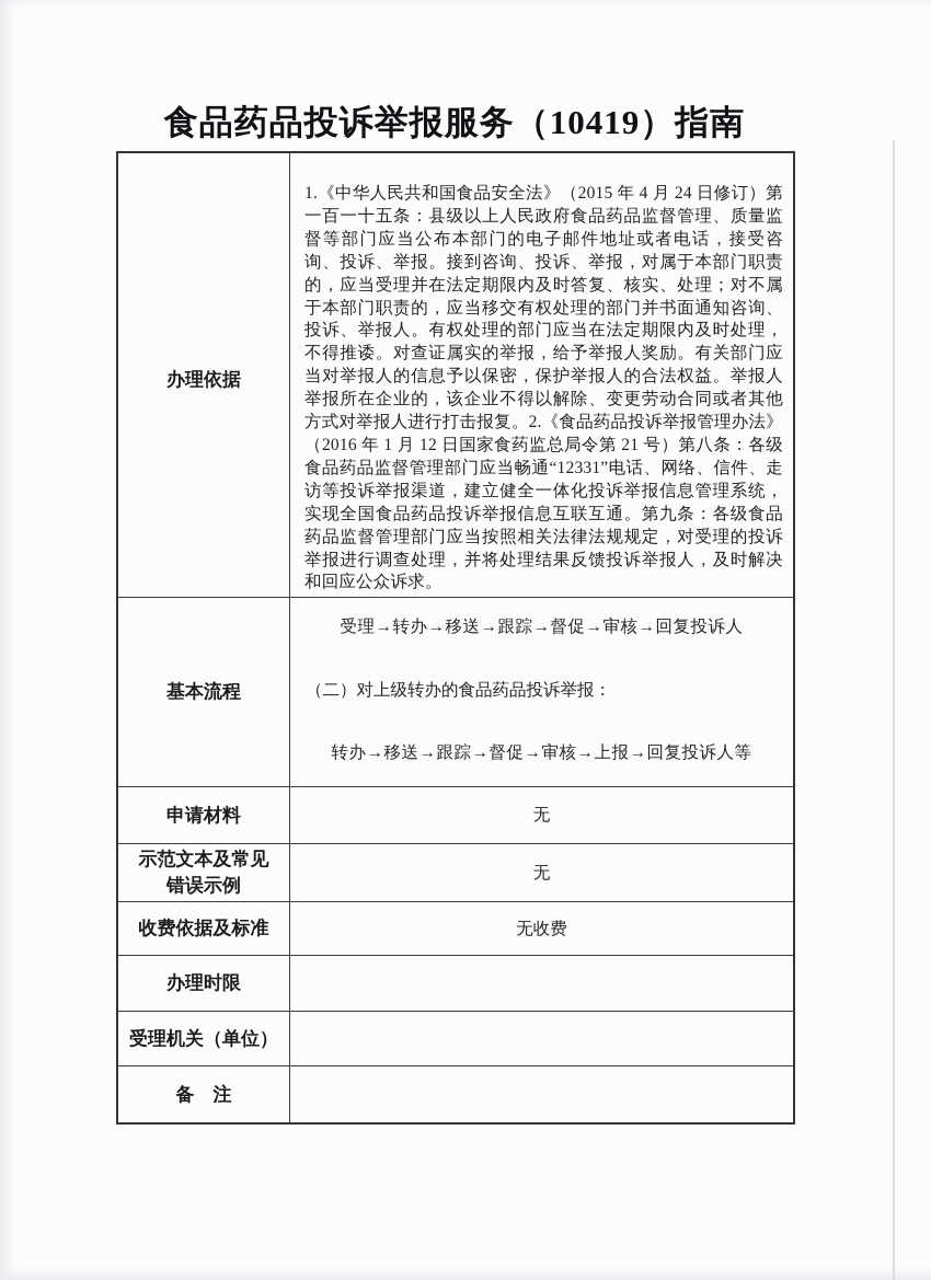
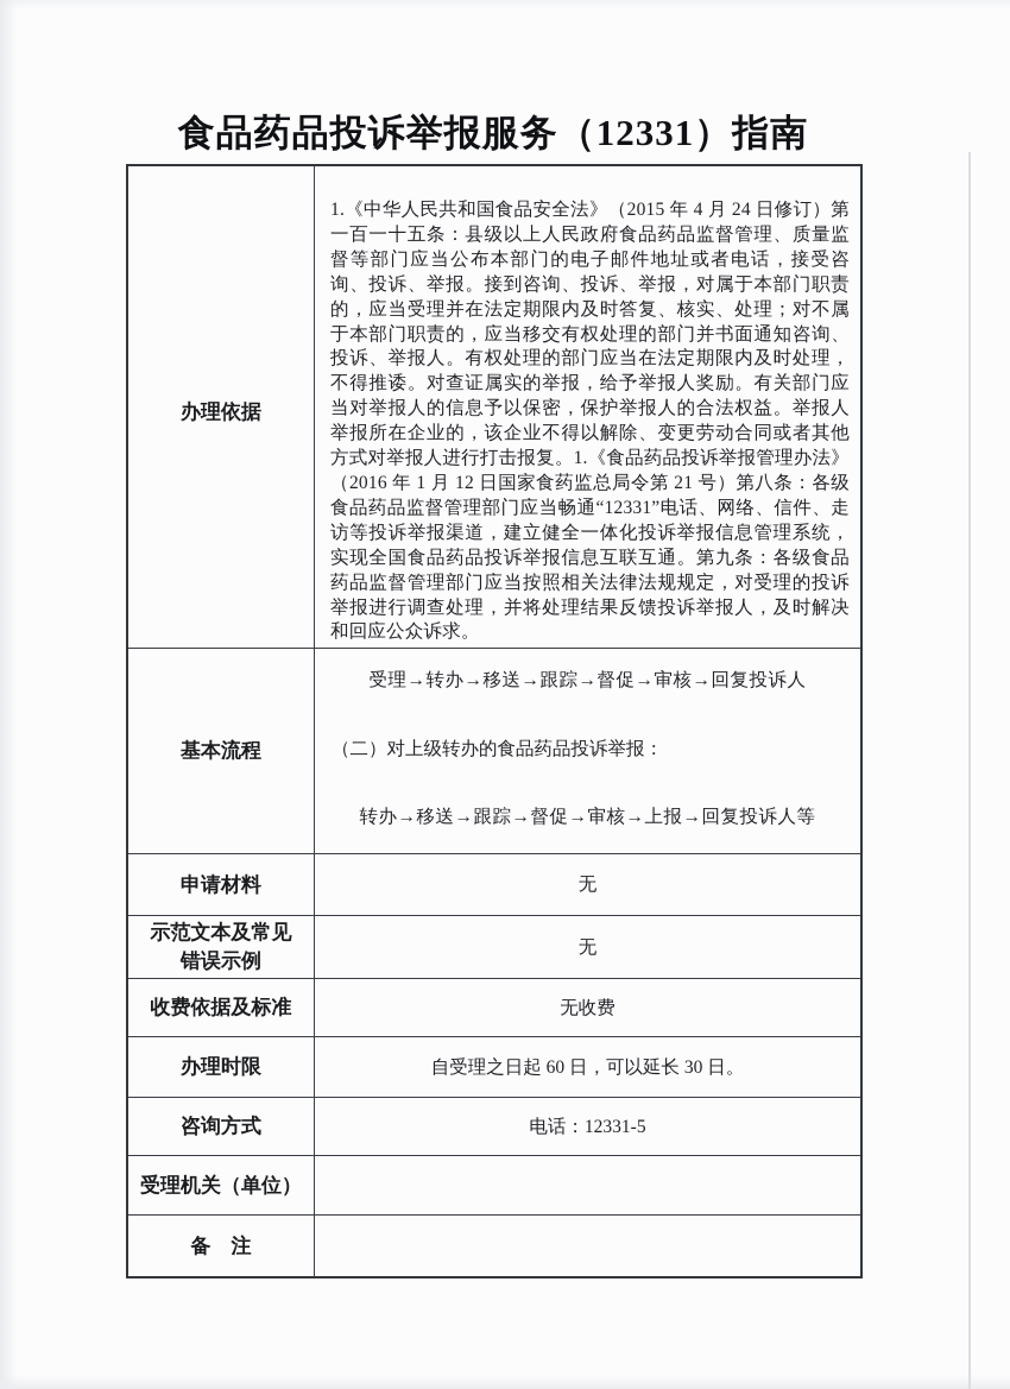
- 食品药品投诉举报服务（10419）指南
+ 食品药品投诉举报服务（12331）指南
  办理依据
- 1.《中华人民共和国食品安全法》（2015 年 4 月 24 日修订）第一百一十五条：县级以上人民政府食品药品监督管理、质量监督等部门应当公布本部门的电子邮件地址或者电话，接受咨询、投诉、举报。接到咨询、投诉、举报，对属于本部门职责的，应当受理并在法定期限内及时答复、核实、处理；对不属于本部门职责的，应当移交有权处理的部门并书面通知咨询、投诉、举报人。有权处理的部门应当在法定期限内及时处理，不得推诿。对查证属实的举报，给予举报人奖励。有关部门应当对举报人的信息予以保密，保护举报人的合法权益。举报人举报所在企业的，该企业不得以解除、变更劳动合同或者其他方式对举报人进行打击报复。2.《食品药品投诉举报管理办法》（2016 年 1 月 12 日国家食药监总局令第 21 号）第八条：各级食品药品监督管理部门应当畅通“12331”电话、网络、信件、走访等投诉举报渠道，建立健全一体化投诉举报信息管理系统，实现全国食品药品投诉举报信息互联互通。第九条：各级食品药品监督管理部门应当按照相关法律法规规定，对受理的投诉举报进行调查处理，并将处理结果反馈投诉举报人，及时解决和回应公众诉求。
+ 1.《中华人民共和国食品安全法》（2015 年 4 月 24 日修订）第一百一十五条：县级以上人民政府食品药品监督管理、质量监督等部门应当公布本部门的电子邮件地址或者电话，接受咨询、投诉、举报。接到咨询、投诉、举报，对属于本部门职责的，应当受理并在法定期限内及时答复、核实、处理；对不属于本部门职责的，应当移交有权处理的部门并书面通知咨询、投诉、举报人。有权处理的部门应当在法定期限内及时处理，不得推诿。对查证属实的举报，给予举报人奖励。有关部门应当对举报人的信息予以保密，保护举报人的合法权益。举报人举报所在企业的，该企业不得以解除、变更劳动合同或者其他方式对举报人进行打击报复。1.《食品药品投诉举报管理办法》（2016 年 1 月 12 日国家食药监总局令第 21 号）第八条：各级食品药品监督管理部门应当畅通“12331”电话、网络、信件、走访等投诉举报渠道，建立健全一体化投诉举报信息管理系统，实现全国食品药品投诉举报信息互联互通。第九条：各级食品药品监督管理部门应当按照相关法律法规规定，对受理的投诉举报进行调查处理，并将处理结果反馈投诉举报人，及时解决和回应公众诉求。
  基本流程
  受理→转办→移送→跟踪→督促→审核→回复投诉人
  （二）对上级转办的食品药品投诉举报：
  转办→移送→跟踪→督促→审核→上报→回复投诉人等
  申请材料
  无
  示范文本及常见
  错误示例
  无
  收费依据及标准
  无收费
  办理时限
+ 自受理之日起 60 日，可以延长 30 日。
+ 咨询方式
+ 电话：12331-5
  受理机关（单位）
  备 注
